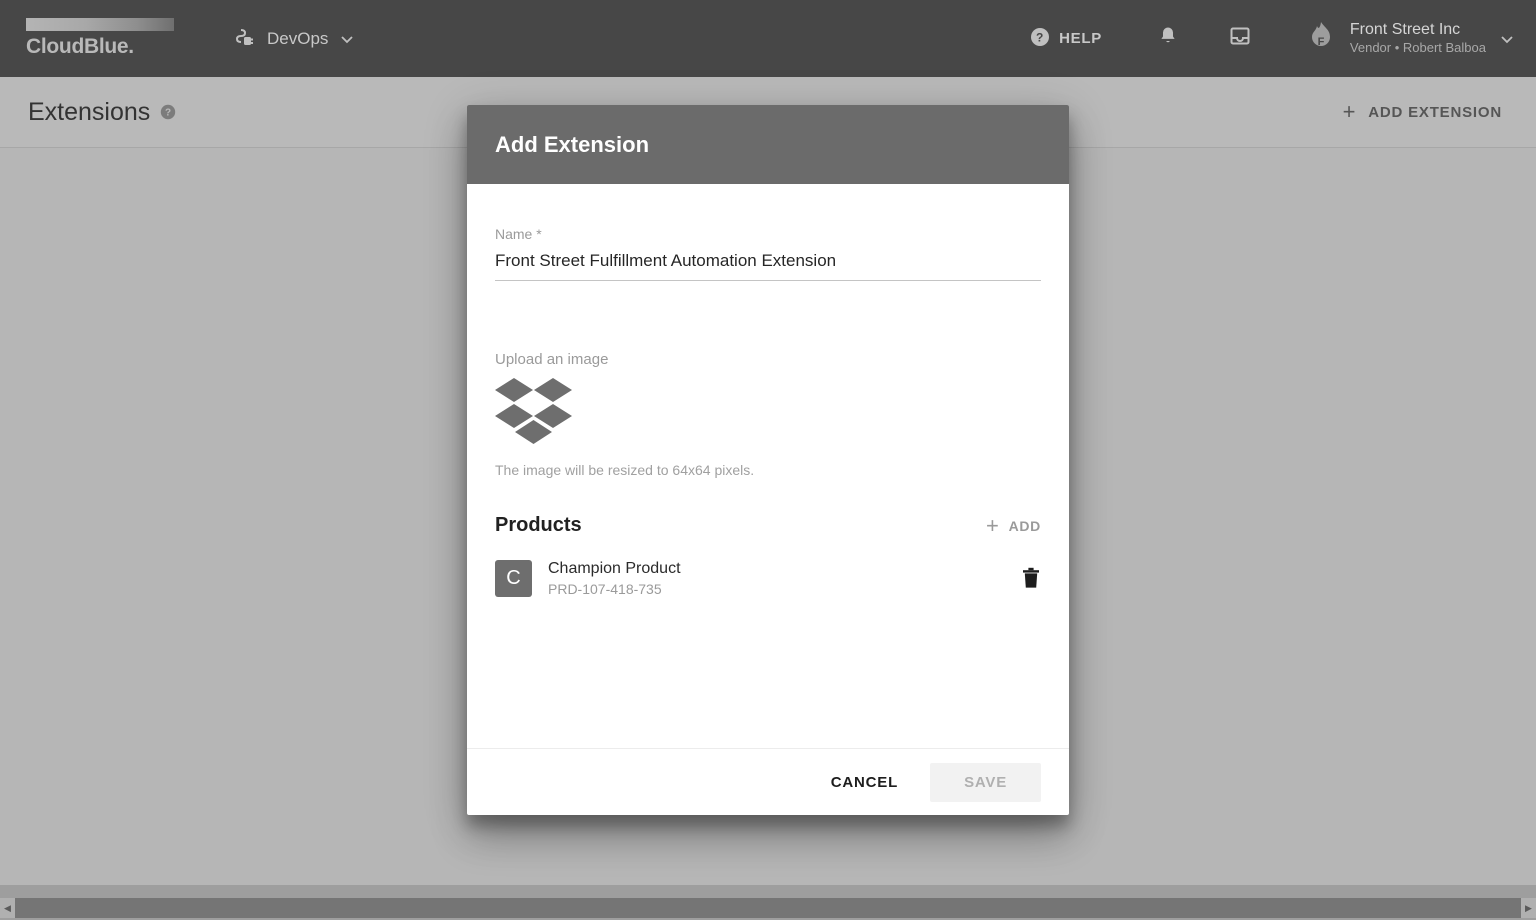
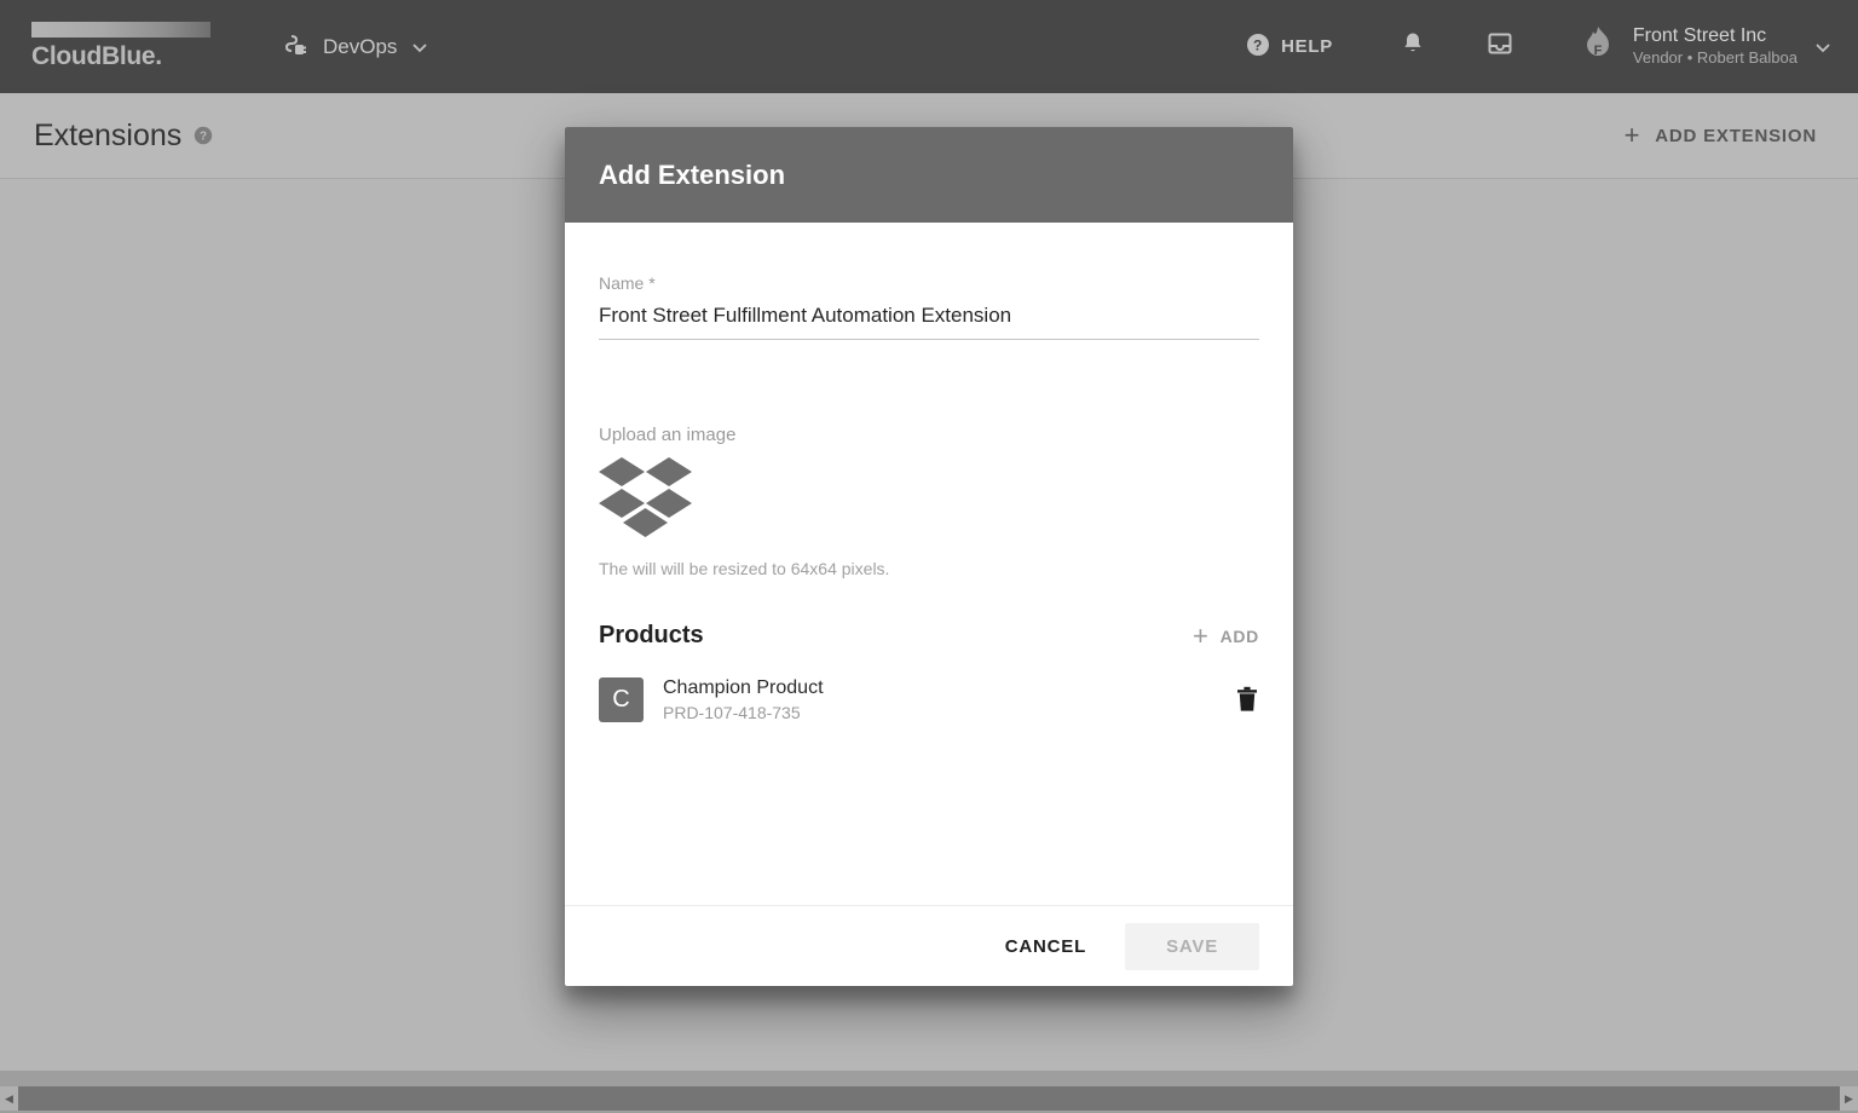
  CloudBlue.
  DevOps
  ?
  HELP
  F
  Front Street Inc
  Vendor • Robert Balboa
  Extensions
  ?
  +
  ADD EXTENSION
  Add Extension
  Name *
  Front Street Fulfillment Automation Extension
  Upload an image
- The image will be resized to 64x64 pixels.
+ The will will be resized to 64x64 pixels.
  Products
  +
  ADD
  C
  Champion Product
  PRD-107-418-735
  CANCEL
  SAVE
  ◀
  ▶
